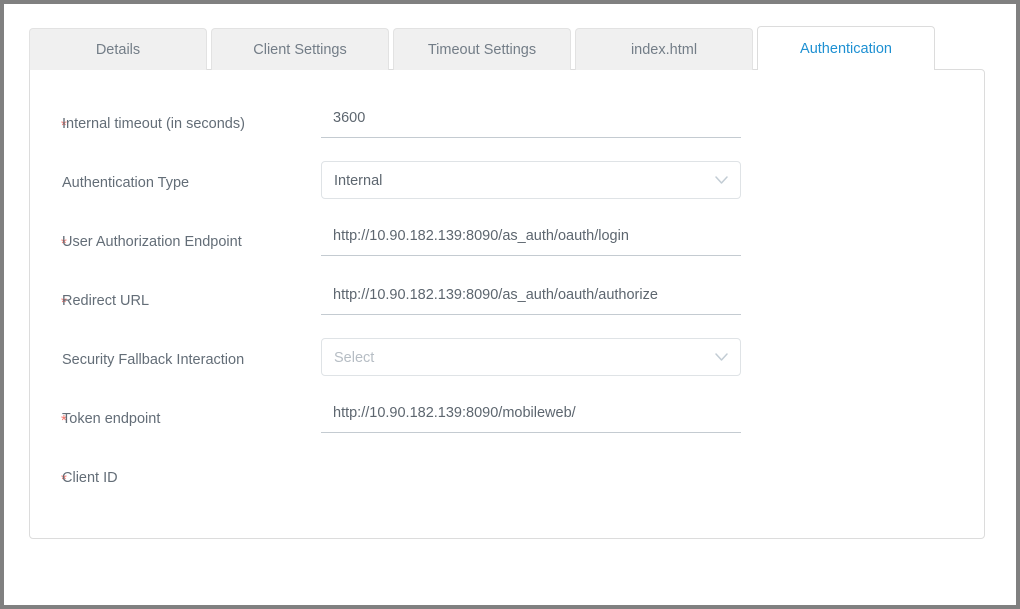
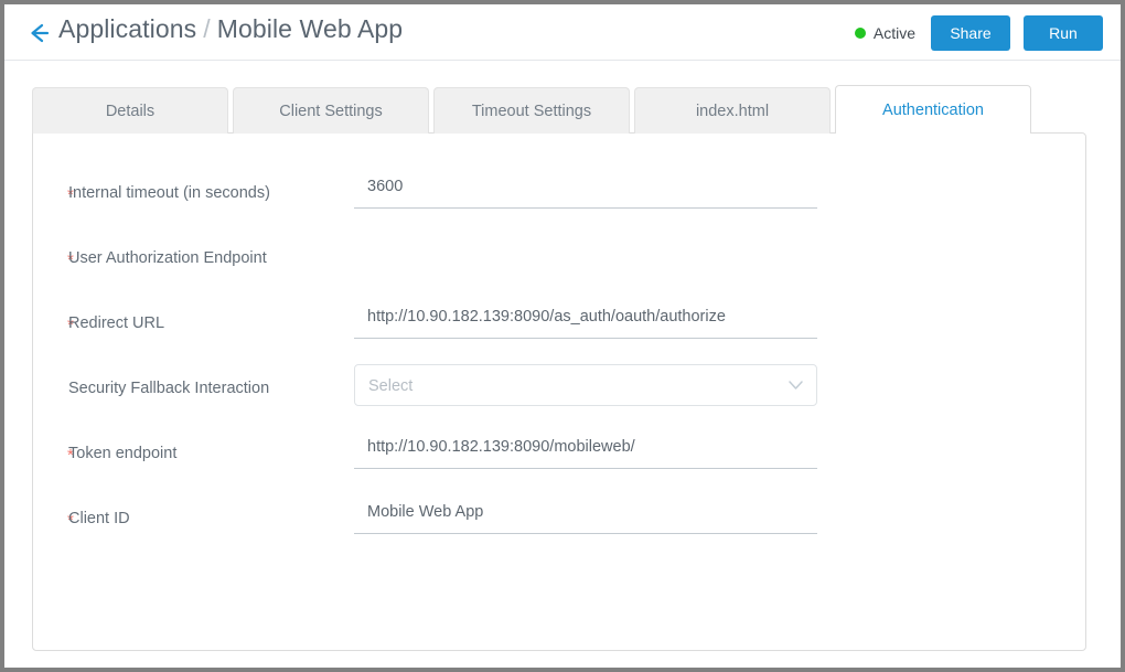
+ Applications / Mobile Web App
+ Active
+ Share
+ Run
  Details
  Client Settings
  Timeout Settings
  index.html
  Authentication
  *
  Internal timeout (in seconds)
  3600
- Authentication Type
- Internal
  *
  User Authorization Endpoint
- http://10.90.182.139:8090/as_auth/oauth/login
  *
  Redirect URL
  http://10.90.182.139:8090/as_auth/oauth/authorize
  Security Fallback Interaction
  Select
  *
  Token endpoint
  http://10.90.182.139:8090/mobileweb/
  *
  Client ID
+ Mobile Web App
